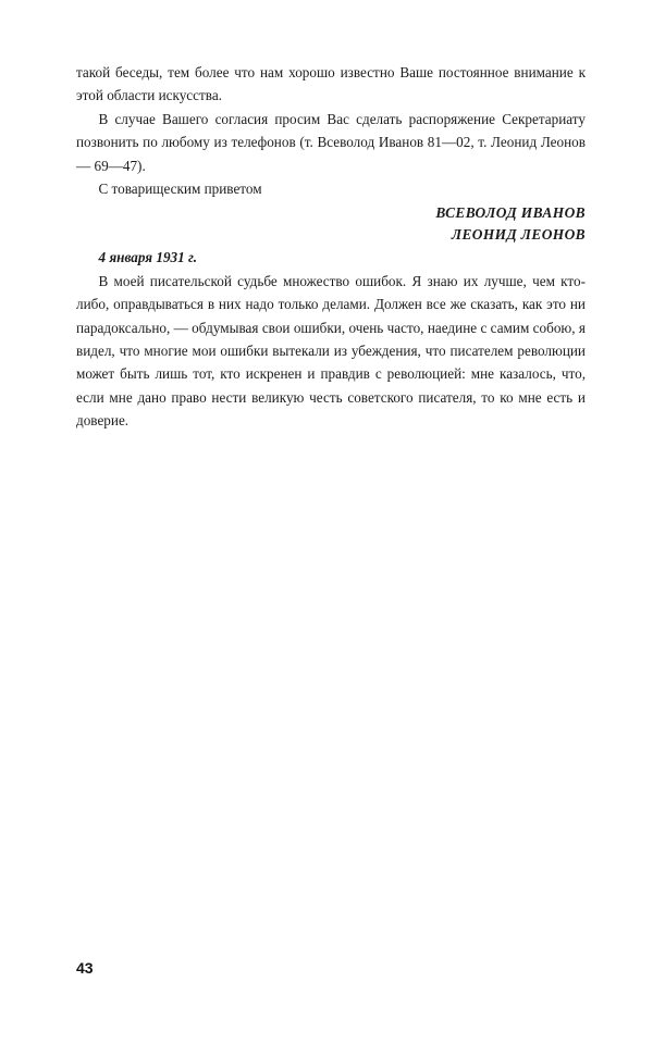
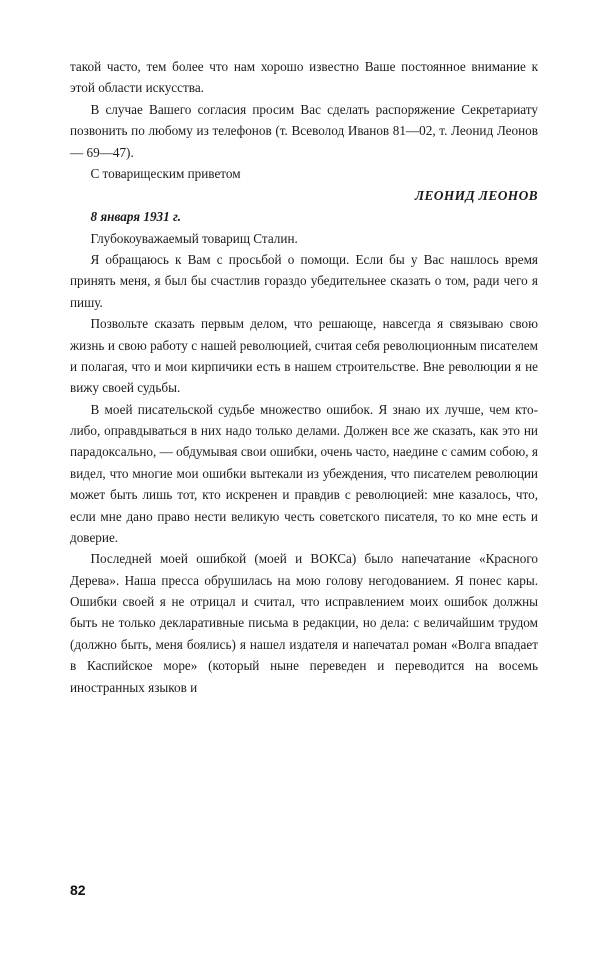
- такой беседы, тем более что нам хорошо известно Ваше постоянное внимание к этой области искусства.
+ такой часто, тем более что нам хорошо известно Ваше постоянное внимание к этой области искусства.
  В случае Вашего согласия просим Вас сделать распоряжение Секретариату позвонить по любому из телефонов (т. Всеволод Иванов 81—02, т. Леонид Леонов — 69—47).
  С товарищеским приветом
- ВСЕВОЛОД ИВАНОВ
  ЛЕОНИД ЛЕОНОВ
- 4 января 1931 г.
+ 8 января 1931 г.
+ Глубокоуважаемый товарищ Сталин.
+ Я обращаюсь к Вам с просьбой о помощи. Если бы у Вас нашлось время принять меня, я был бы счастлив гораздо убедительнее сказать о том, ради чего я пишу.
+ Позвольте сказать первым делом, что решающе, навсегда я связываю свою жизнь и свою работу с нашей революцией, считая себя революционным писателем и полагая, что и мои кирпичики есть в нашем строительстве. Вне революции я не вижу своей судьбы.
  В моей писательской судьбе множество ошибок. Я знаю их лучше, чем кто-либо, оправдываться в них надо только делами. Должен все же сказать, как это ни парадоксально, — обдумывая свои ошибки, очень часто, наедине с самим собою, я видел, что многие мои ошибки вытекали из убеждения, что писателем революции может быть лишь тот, кто искренен и правдив с революцией: мне казалось, что, если мне дано право нести великую честь советского писателя, то ко мне есть и доверие.
+ Последней моей ошибкой (моей и ВОКСа) было напечатание «Красного Дерева». Наша пресса обрушилась на мою голову негодованием. Я понес кары. Ошибки своей я не отрицал и считал, что исправлением моих ошибок должны быть не только декларативные письма в редакции, но дела: с величайшим трудом (должно быть, меня боялись) я нашел издателя и напечатал роман «Волга впадает в Каспийское море» (который ныне переведен и переводится на восемь иностранных языков и
- 43
+ 82
